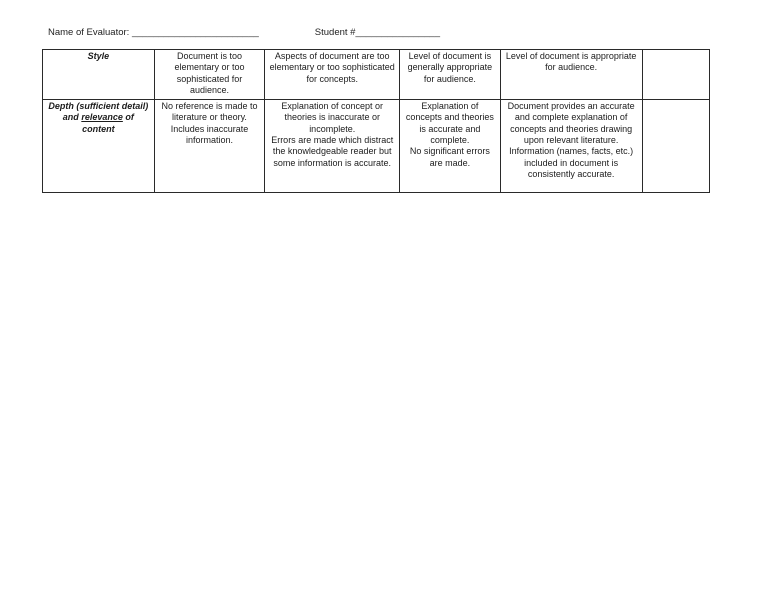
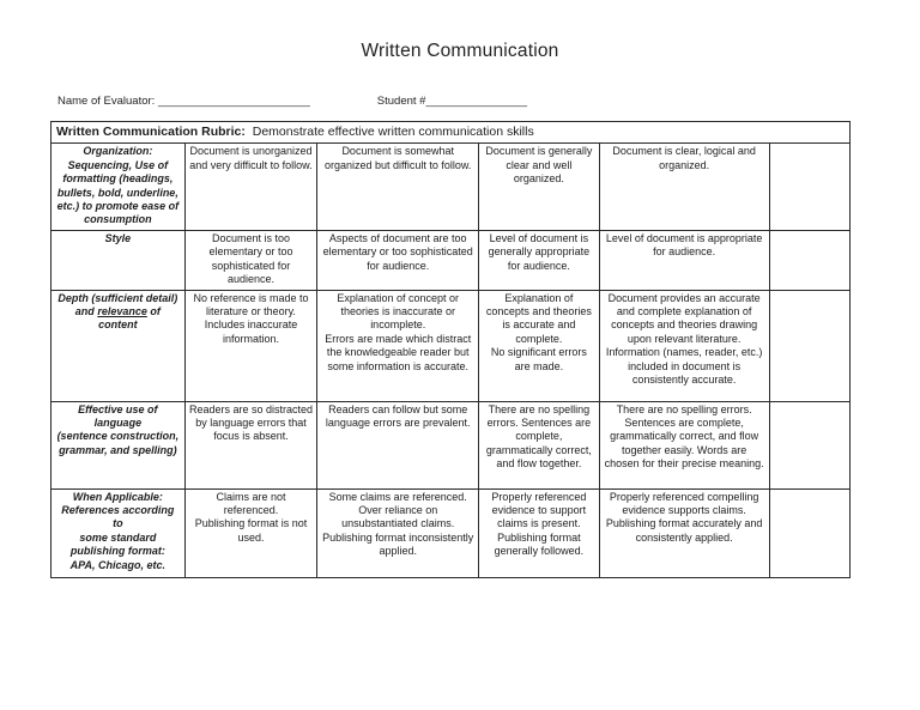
+ Written Communication
  Name of Evaluator: ________________________ Student #________________
+ Written Communication Rubric: Demonstrate effective written communication skills
+ Organization: Sequencing, Use of formatting (headings, bullets, bold, underline, etc.) to promote ease of consumption	Document is unorganized and very difficult to follow.	Document is somewhat organized but difficult to follow.	Document is generally clear and well organized.	Document is clear, logical and organized.
- Style	Document is too elementary or too sophisticated for audience.	Aspects of document are too elementary or too sophisticated for concepts.	Level of document is generally appropriate for audience.	Level of document is appropriate for audience.
+ Style	Document is too elementary or too sophisticated for audience.	Aspects of document are too elementary or too sophisticated for audience.	Level of document is generally appropriate for audience.	Level of document is appropriate for audience.
- Depth (sufficient detail) and relevance of content	No reference is made to literature or theory. Includes inaccurate information.	Explanation of concept or theories is inaccurate or incomplete. Errors are made which distract the knowledgeable reader but some information is accurate.	Explanation of concepts and theories is accurate and complete. No significant errors are made.	Document provides an accurate and complete explanation of concepts and theories drawing upon relevant literature. Information (names, facts, etc.) included in document is consistently accurate.
+ Depth (sufficient detail) and relevance of content	No reference is made to literature or theory. Includes inaccurate information.	Explanation of concept or theories is inaccurate or incomplete. Errors are made which distract the knowledgeable reader but some information is accurate.	Explanation of concepts and theories is accurate and complete. No significant errors are made.	Document provides an accurate and complete explanation of concepts and theories drawing upon relevant literature. Information (names, reader, etc.) included in document is consistently accurate.
+ Effective use of language (sentence construction, grammar, and spelling)	Readers are so distracted by language errors that focus is absent.	Readers can follow but some language errors are prevalent.	There are no spelling errors. Sentences are complete, grammatically correct, and flow together.	There are no spelling errors. Sentences are complete, grammatically correct, and flow together easily. Words are chosen for their precise meaning.
+ When Applicable: References according to some standard publishing format: APA, Chicago, etc.	Claims are not referenced. Publishing format is not used.	Some claims are referenced. Over reliance on unsubstantiated claims. Publishing format inconsistently applied.	Properly referenced evidence to support claims is present. Publishing format generally followed.	Properly referenced compelling evidence supports claims. Publishing format accurately and consistently applied.
